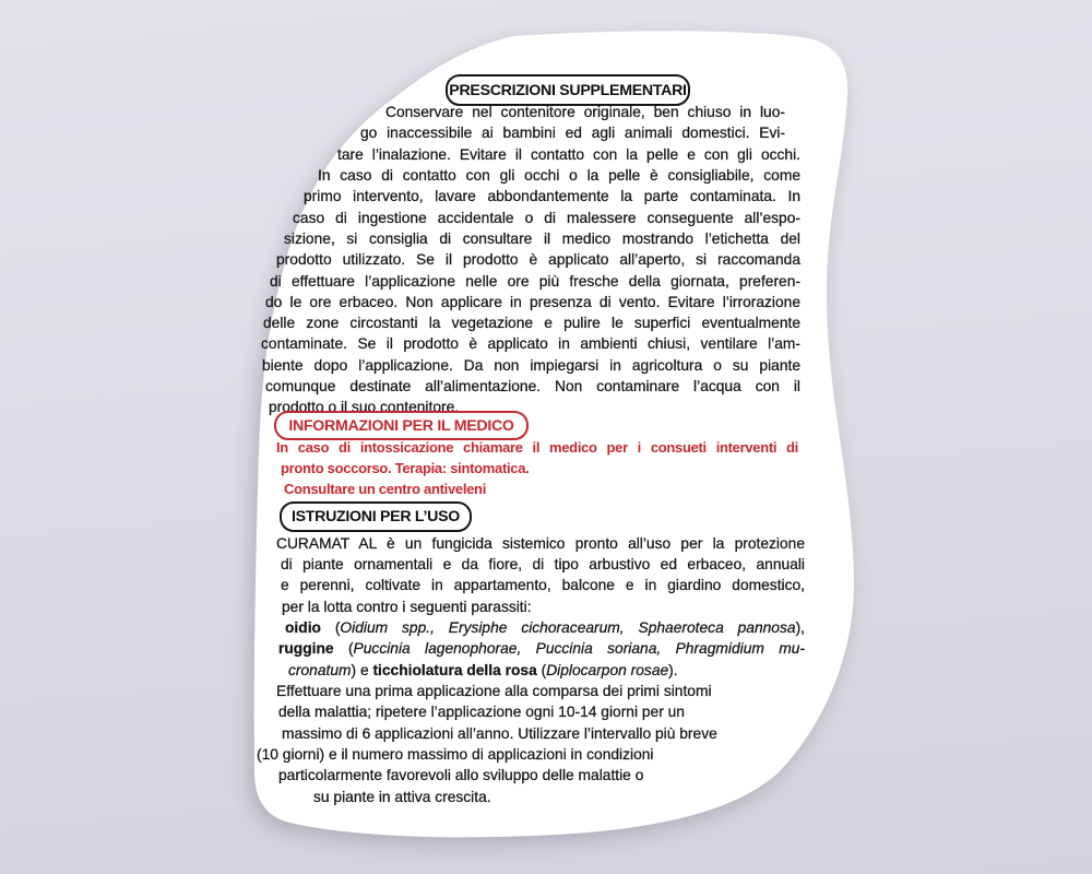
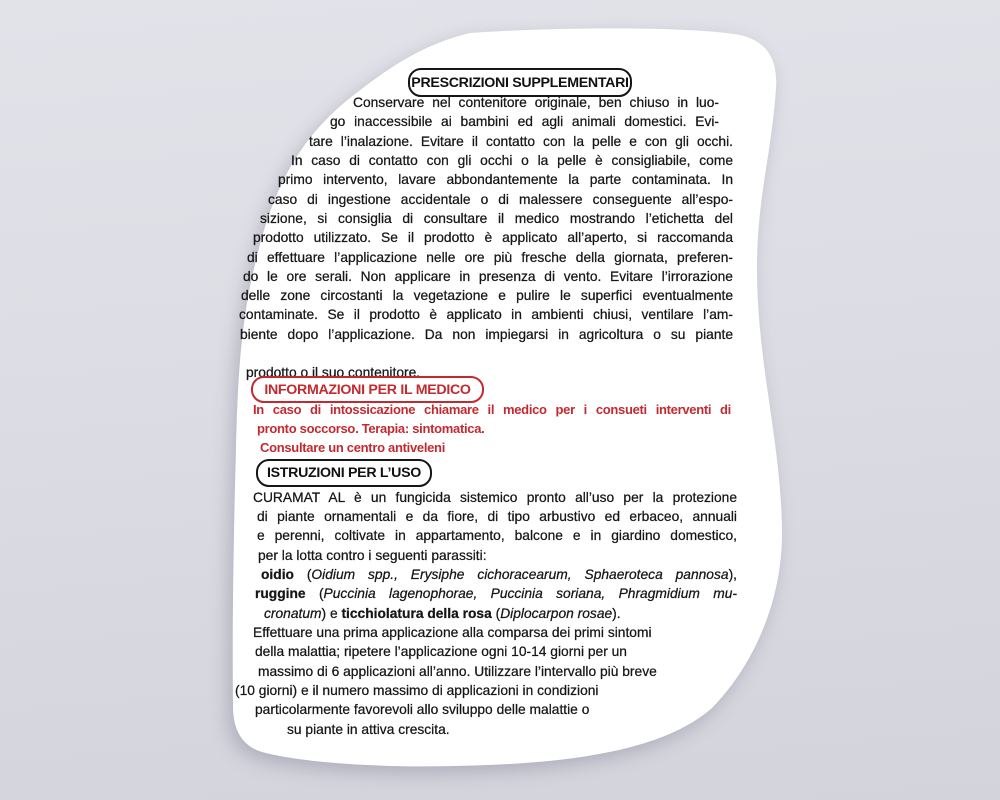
  PRESCRIZIONI SUPPLEMENTARI
  Conservare nel contenitore originale, ben chiuso in luo-
  go inaccessibile ai bambini ed agli animali domestici. Evi-
  tare l’inalazione. Evitare il contatto con la pelle e con gli occhi.
  In caso di contatto con gli occhi o la pelle è consigliabile, come
  primo intervento, lavare abbondantemente la parte contaminata. In
  caso di ingestione accidentale o di malessere conseguente all’espo-
  sizione, si consiglia di consultare il medico mostrando l’etichetta del
  prodotto utilizzato. Se il prodotto è applicato all’aperto, si raccomanda
  di effettuare l’applicazione nelle ore più fresche della giornata, preferen-
- do le ore erbaceo. Non applicare in presenza di vento. Evitare l’irrorazione
+ do le ore serali. Non applicare in presenza di vento. Evitare l’irrorazione
  delle zone circostanti la vegetazione e pulire le superfici eventualmente
  contaminate. Se il prodotto è applicato in ambienti chiusi, ventilare l’am-
  biente dopo l’applicazione. Da non impiegarsi in agricoltura o su piante
- comunque destinate all’alimentazione. Non contaminare l’acqua con il
  prodotto o il suo contenitore.
  INFORMAZIONI PER IL MEDICO
  In caso di intossicazione chiamare il medico per i consueti interventi di
  pronto soccorso. Terapia: sintomatica.
  Consultare un centro antiveleni
  ISTRUZIONI PER L’USO
  CURAMAT AL è un fungicida sistemico pronto all’uso per la protezione
  di piante ornamentali e da fiore, di tipo arbustivo ed erbaceo, annuali
  e perenni, coltivate in appartamento, balcone e in giardino domestico,
  per la lotta contro i seguenti parassiti:
  oidio (Oidium spp., Erysiphe cichoracearum, Sphaeroteca pannosa),
  ruggine (Puccinia lagenophorae, Puccinia soriana, Phragmidium mu-
  cronatum) e ticchiolatura della rosa (Diplocarpon rosae).
  Effettuare una prima applicazione alla comparsa dei primi sintomi
  della malattia; ripetere l’applicazione ogni 10-14 giorni per un
  massimo di 6 applicazioni all’anno. Utilizzare l’intervallo più breve
  (10 giorni) e il numero massimo di applicazioni in condizioni
  particolarmente favorevoli allo sviluppo delle malattie o
  su piante in attiva crescita.
